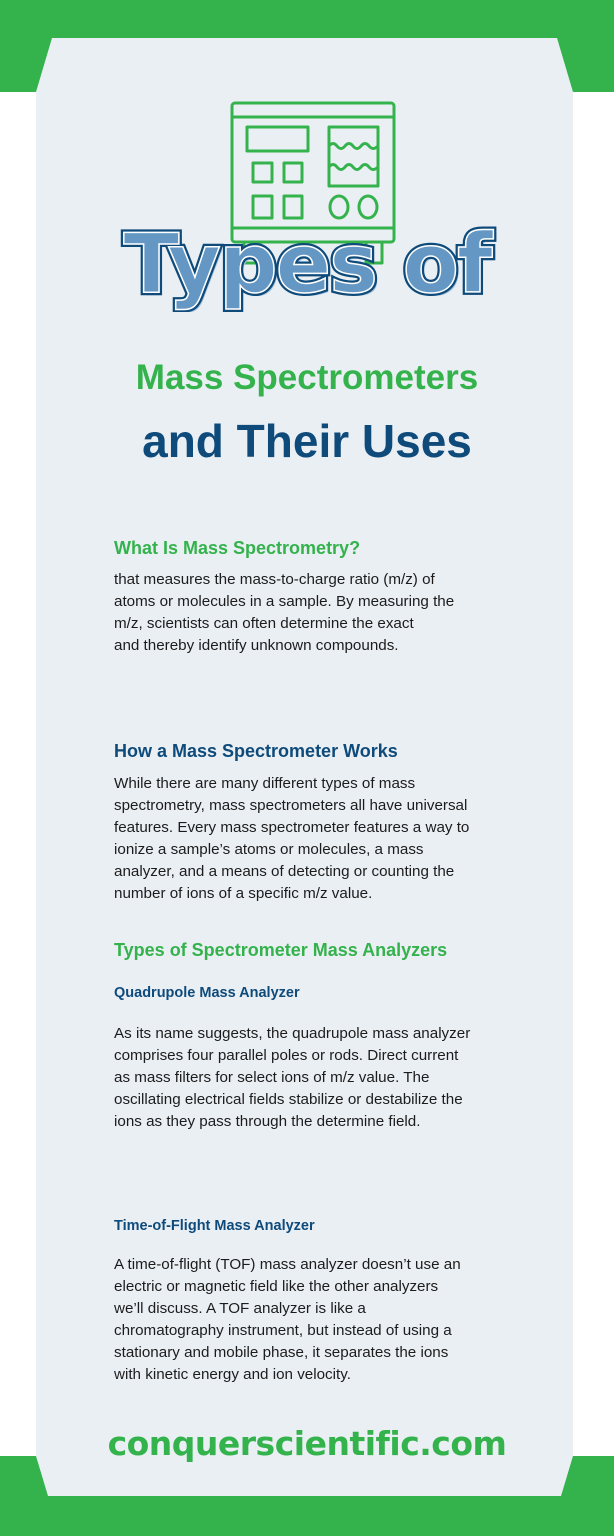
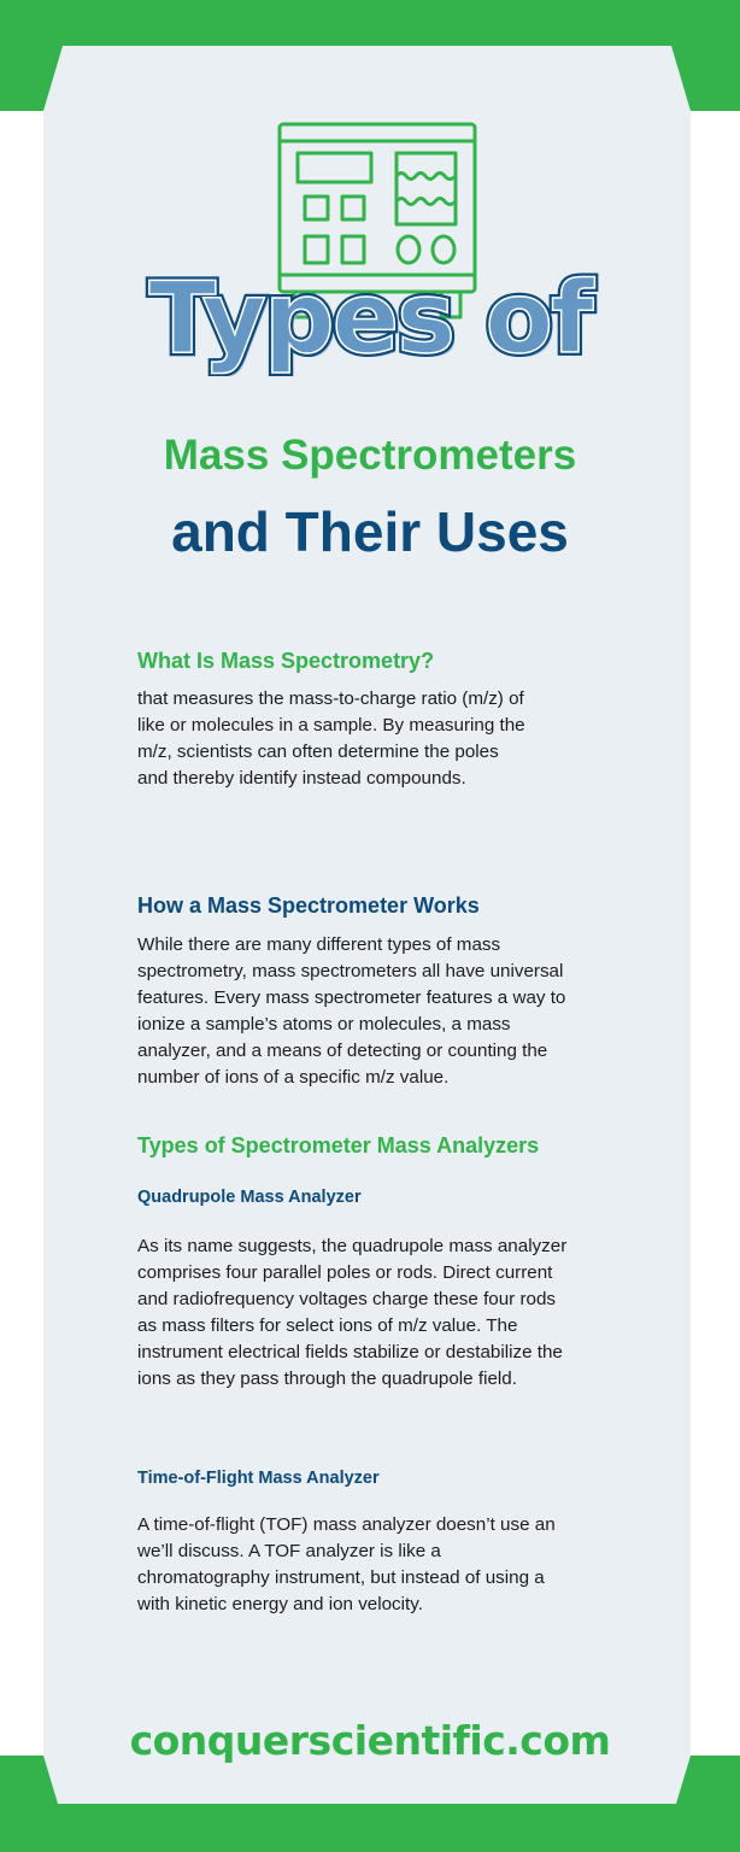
  Types of
  Mass Spectrometers
  and Their Uses
  What Is Mass Spectrometry?
  that measures the mass-to-charge ratio (m/z) of
- atoms or molecules in a sample. By measuring the
+ like or molecules in a sample. By measuring the
- m/z, scientists can often determine the exact
+ m/z, scientists can often determine the poles
- and thereby identify unknown compounds.
+ and thereby identify instead compounds.
  How a Mass Spectrometer Works
  While there are many different types of mass
  spectrometry, mass spectrometers all have universal
  features. Every mass spectrometer features a way to
  ionize a sample’s atoms or molecules, a mass
  analyzer, and a means of detecting or counting the
  number of ions of a specific m/z value.
  Types of Spectrometer Mass Analyzers
  Quadrupole Mass Analyzer
  As its name suggests, the quadrupole mass analyzer
  comprises four parallel poles or rods. Direct current
+ and radiofrequency voltages charge these four rods
  as mass filters for select ions of m/z value. The
- oscillating electrical fields stabilize or destabilize the
+ instrument electrical fields stabilize or destabilize the
- ions as they pass through the determine field.
+ ions as they pass through the quadrupole field.
  Time-of-Flight Mass Analyzer
  A time-of-flight (TOF) mass analyzer doesn’t use an
- electric or magnetic field like the other analyzers
  we’ll discuss. A TOF analyzer is like a
  chromatography instrument, but instead of using a
- stationary and mobile phase, it separates the ions
  with kinetic energy and ion velocity.
  conquerscientific.com
